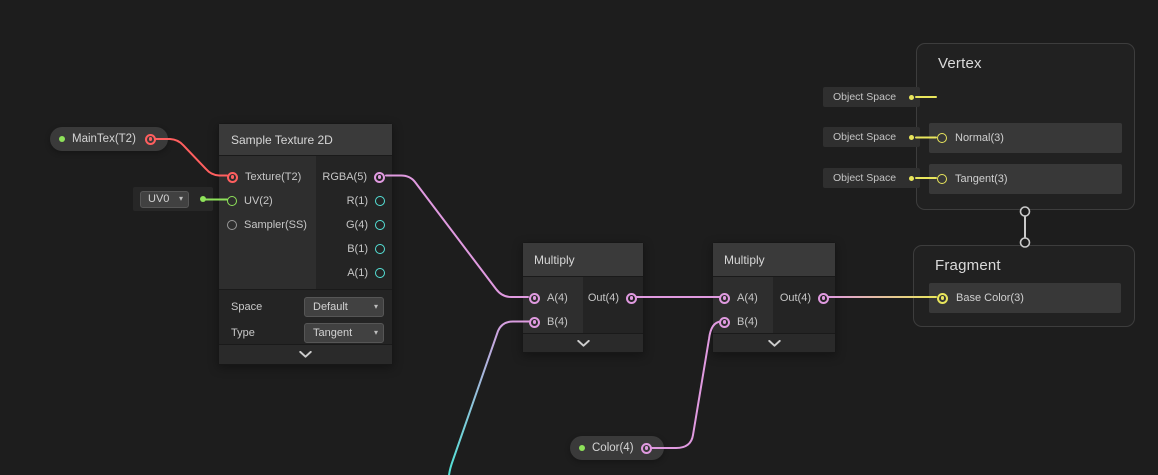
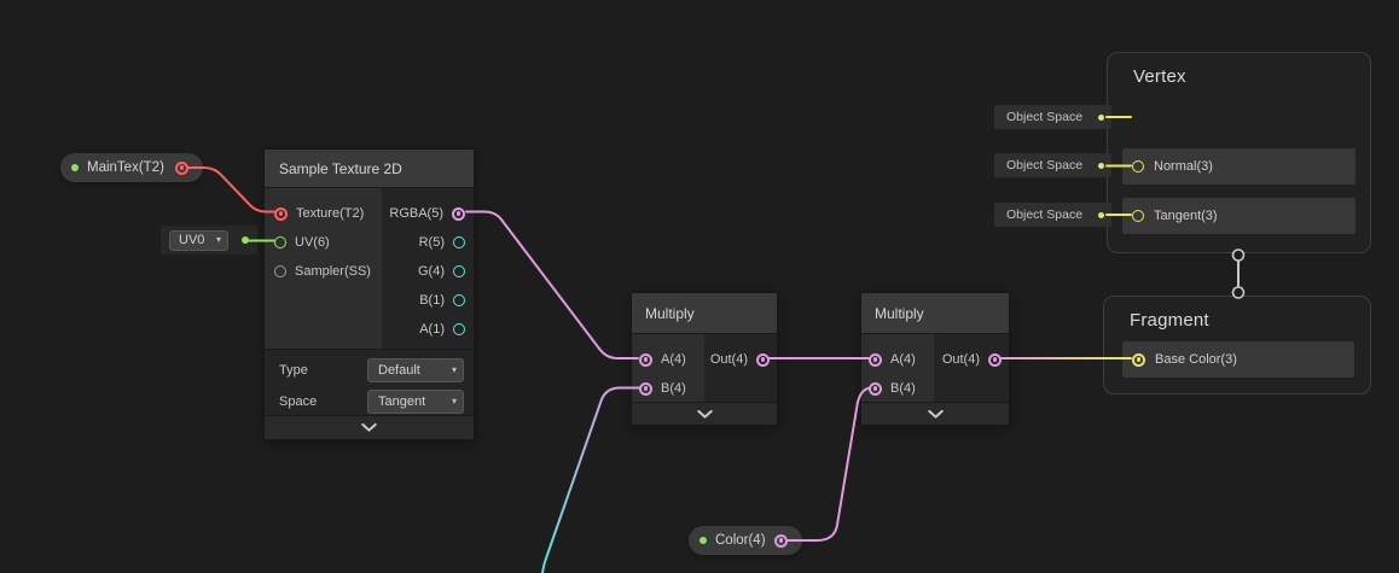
  Sample Texture 2D
  Texture(T2)
- UV(2)
+ UV(6)
  Sampler(SS)
  RGBA(5)
- R(1)
+ R(5)
  G(4)
  B(1)
  A(1)
- Space
+ Type
  Default
  ▾
- Type
+ Space
  Tangent
  ▾
  Multiply
  A(4)
  B(4)
  Out(4)
  Multiply
  A(4)
  B(4)
  Out(4)
  Vertex
  Normal(3)
  Tangent(3)
  Fragment
  Base Color(3)
  MainTex(T2)
  Color(4)
  UV0
  ▾
  Object Space
  Object Space
  Object Space
